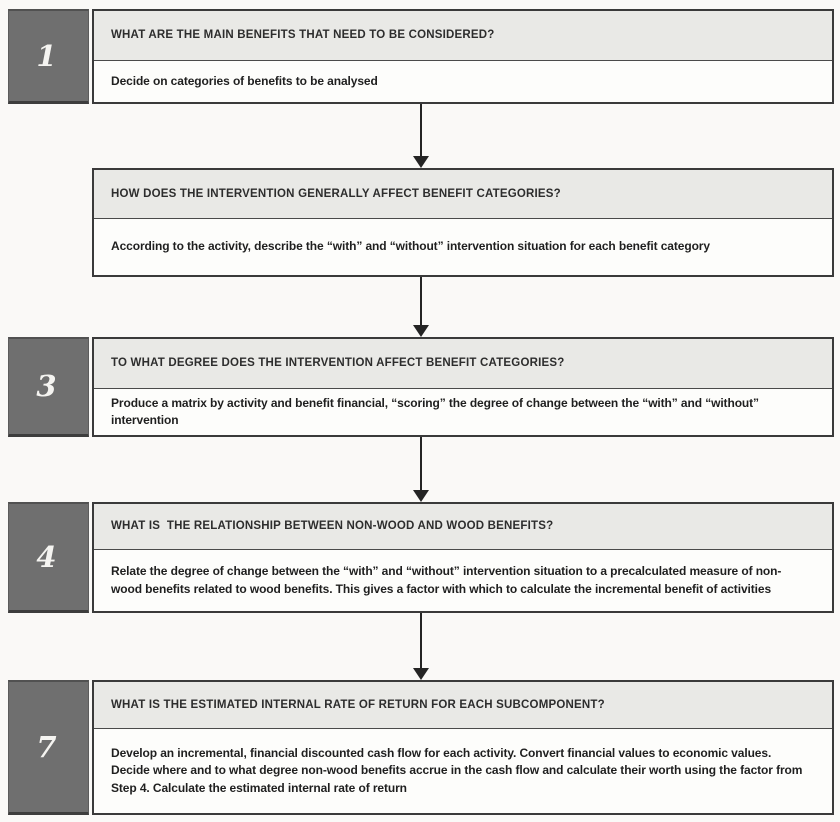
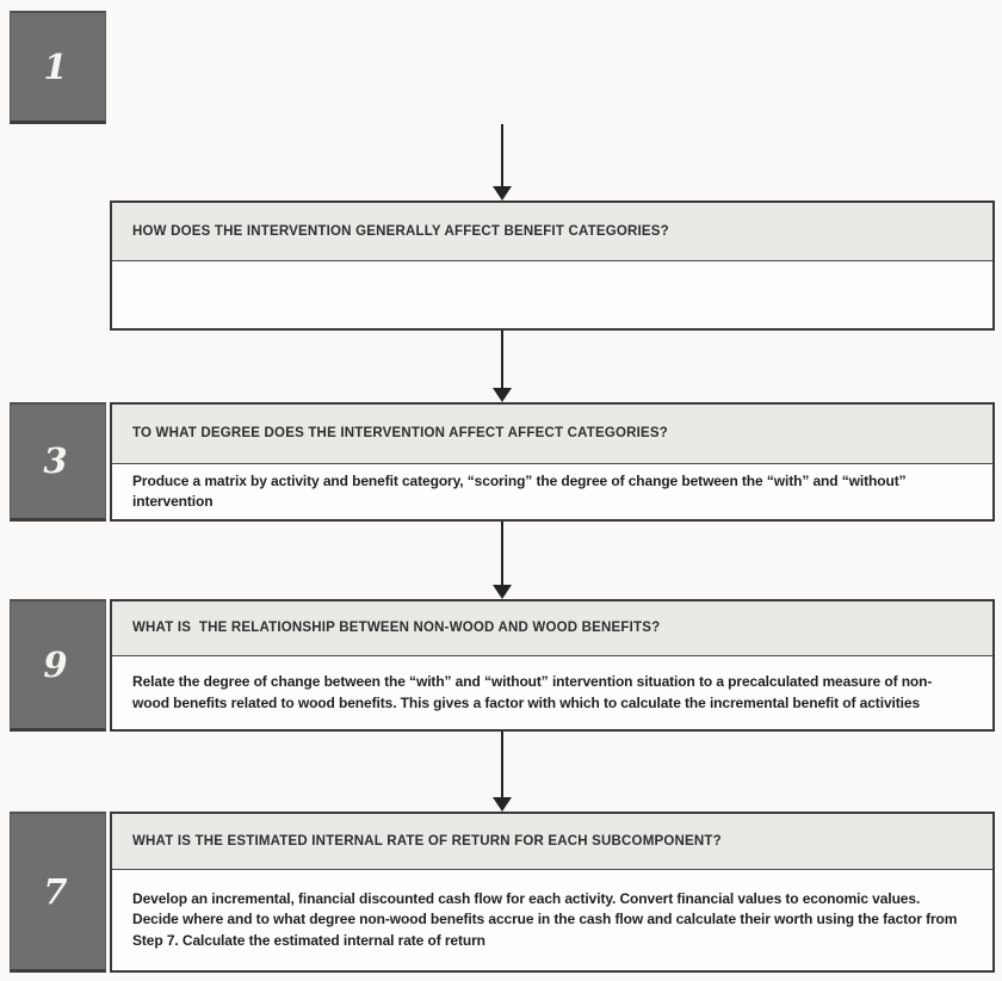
  1
- WHAT ARE THE MAIN BENEFITS THAT NEED TO BE CONSIDERED?
- Decide on categories of benefits to be analysed
  HOW DOES THE INTERVENTION GENERALLY AFFECT BENEFIT CATEGORIES?
- According to the activity, describe the “with” and “without” intervention situation for each benefit category
  3
- TO WHAT DEGREE DOES THE INTERVENTION AFFECT BENEFIT CATEGORIES?
+ TO WHAT DEGREE DOES THE INTERVENTION AFFECT AFFECT CATEGORIES?
- Produce a matrix by activity and benefit financial, “scoring” the degree of change between the “with” and “without” intervention
+ Produce a matrix by activity and benefit category, “scoring” the degree of change between the “with” and “without” intervention
- 4
+ 9
  WHAT IS THE RELATIONSHIP BETWEEN NON-WOOD AND WOOD BENEFITS?
  Relate the degree of change between the “with” and “without” intervention situation to a precalculated measure of non-wood benefits related to wood benefits. This gives a factor with which to calculate the incremental benefit of activities
  7
  WHAT IS THE ESTIMATED INTERNAL RATE OF RETURN FOR EACH SUBCOMPONENT?
- Develop an incremental, financial discounted cash flow for each activity. Convert financial values to economic values. Decide where and to what degree non-wood benefits accrue in the cash flow and calculate their worth using the factor from Step 4. Calculate the estimated internal rate of return
+ Develop an incremental, financial discounted cash flow for each activity. Convert financial values to economic values. Decide where and to what degree non-wood benefits accrue in the cash flow and calculate their worth using the factor from Step 7. Calculate the estimated internal rate of return
